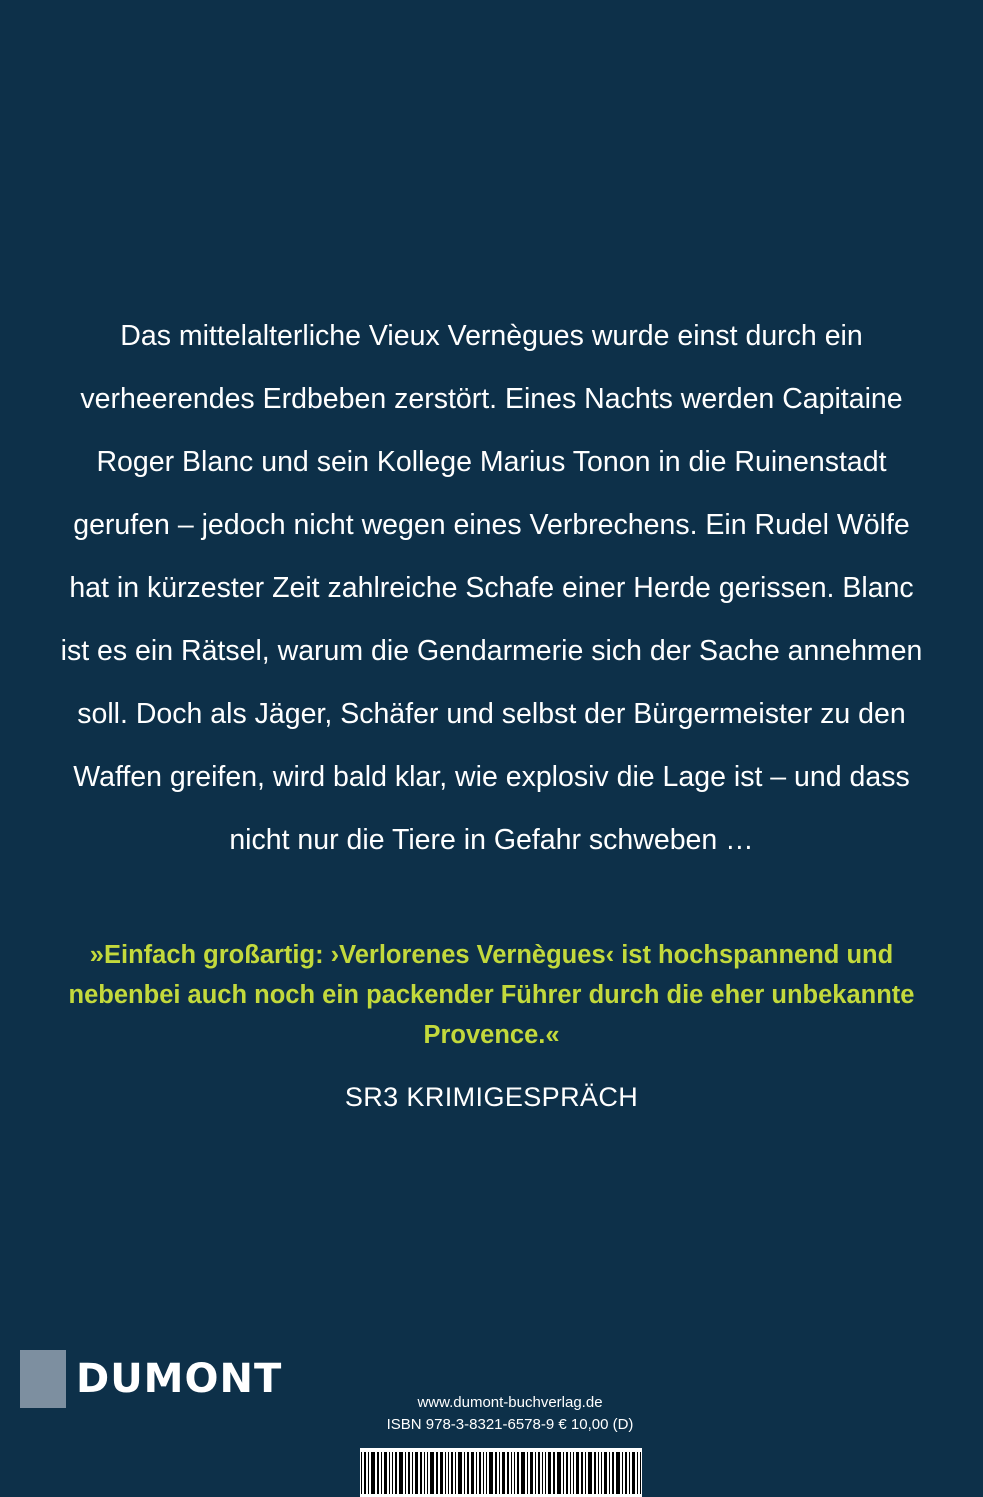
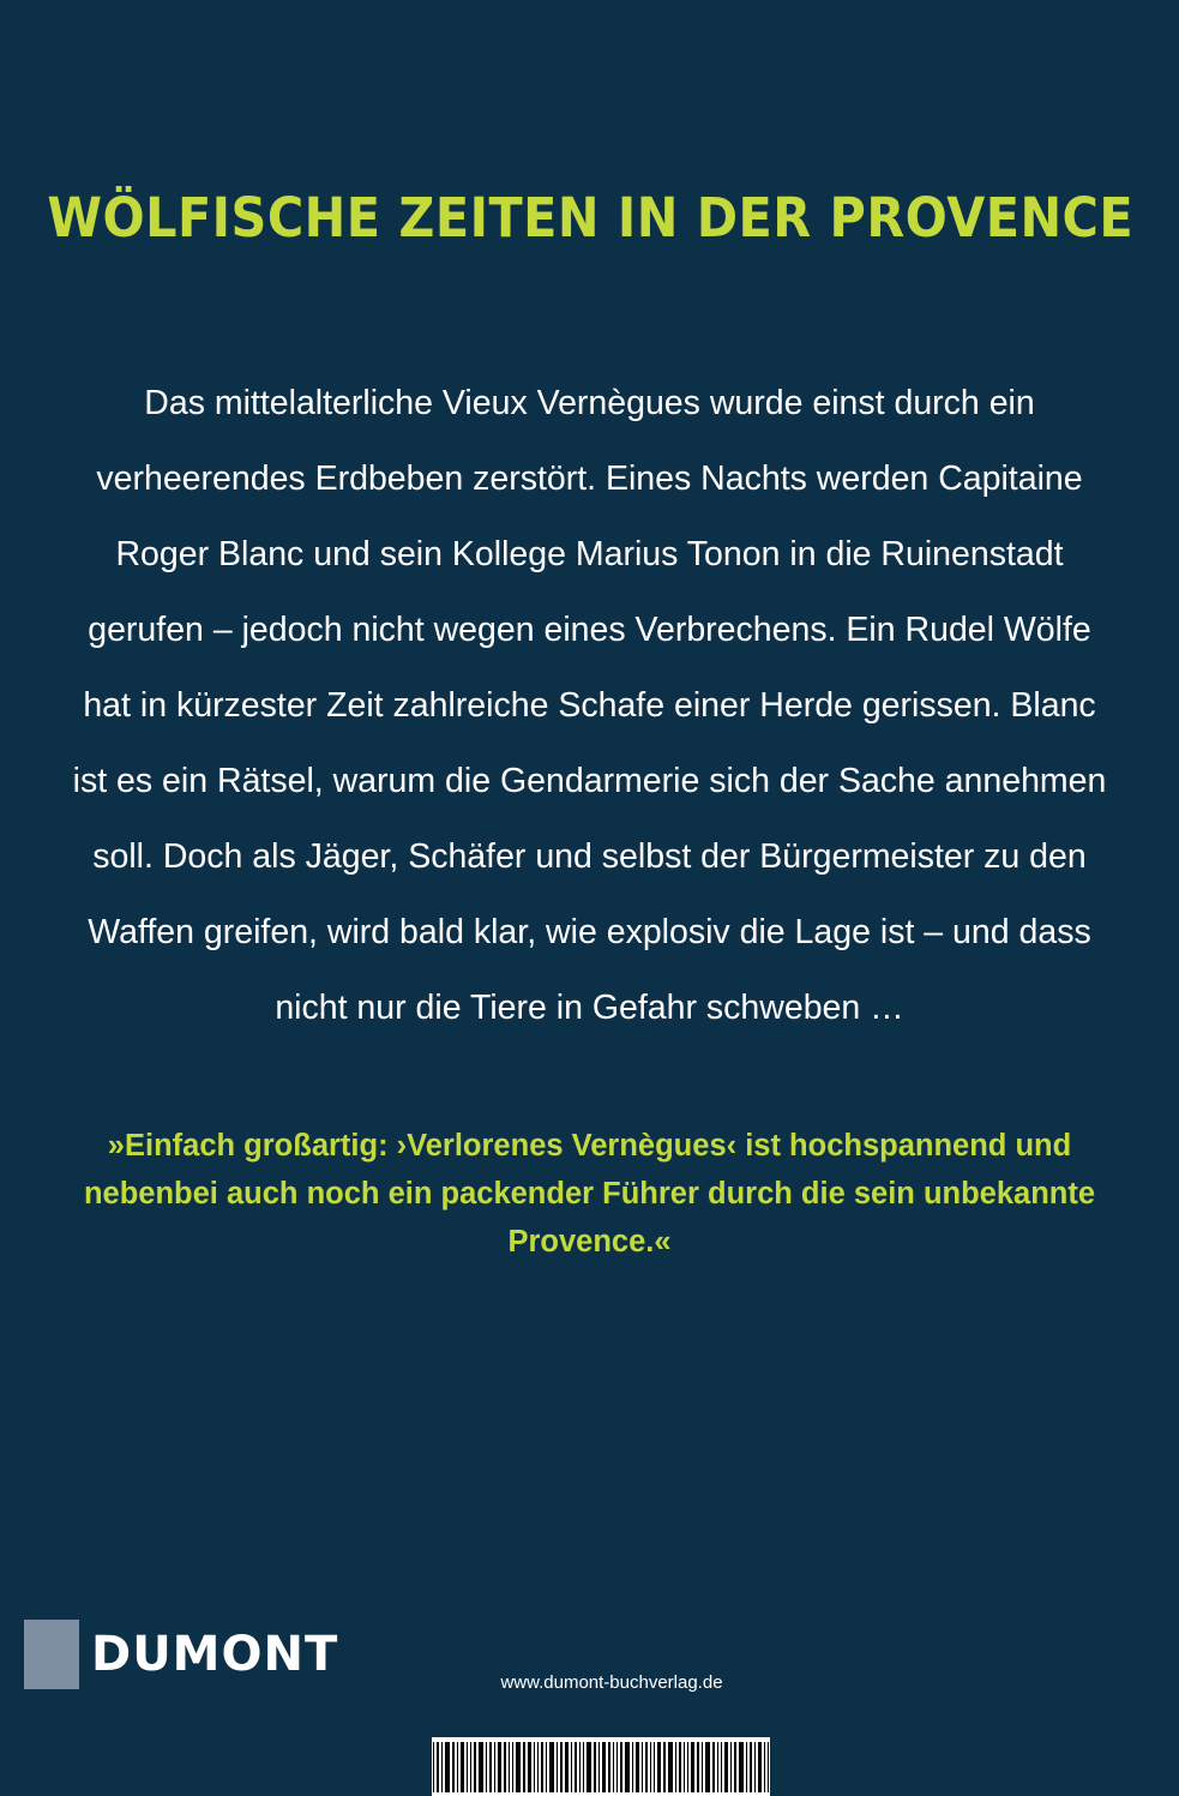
+ WÖLFISCHE ZEITEN IN DER PROVENCE
  Das mittelalterliche Vieux Vernègues wurde einst durch ein verheerendes Erdbeben zerstört. Eines Nachts werden Capitaine Roger Blanc und sein Kollege Marius Tonon in die Ruinenstadt gerufen – jedoch nicht wegen eines Verbrechens. Ein Rudel Wölfe hat in kürzester Zeit zahlreiche Schafe einer Herde gerissen. Blanc ist es ein Rätsel, warum die Gendarmerie sich der Sache annehmen soll. Doch als Jäger, Schäfer und selbst der Bürgermeister zu den Waffen greifen, wird bald klar, wie explosiv die Lage ist – und dass nicht nur die Tiere in Gefahr schweben …
- »Einfach großartig: ›Verlorenes Vernègues‹ ist hochspannend und nebenbei auch noch ein packender Führer durch die eher unbekannte Provence.«
+ »Einfach großartig: ›Verlorenes Vernègues‹ ist hochspannend und nebenbei auch noch ein packender Führer durch die sein unbekannte Provence.«
- SR3 KRIMIGESPRÄCH
  DUMONT
  www.dumont-buchverlag.de
- ISBN 978-3-8321-6578-9 € 10,00 (D)
